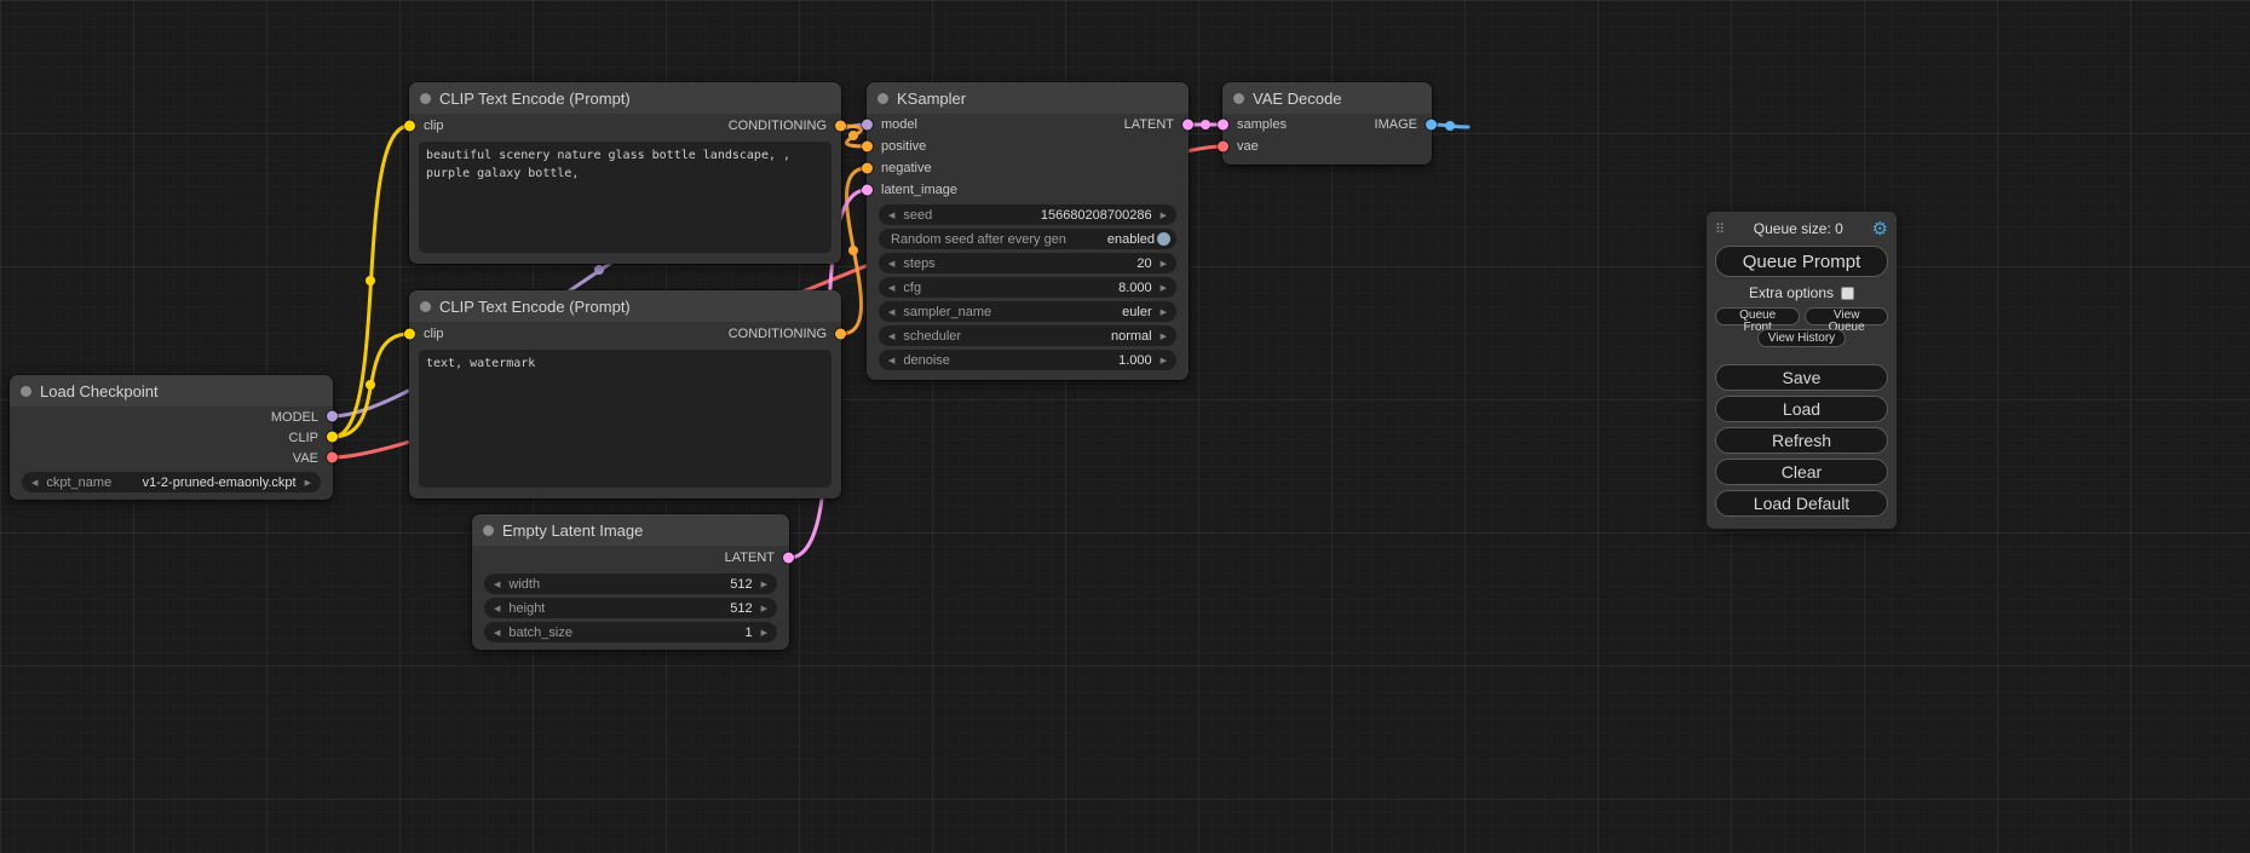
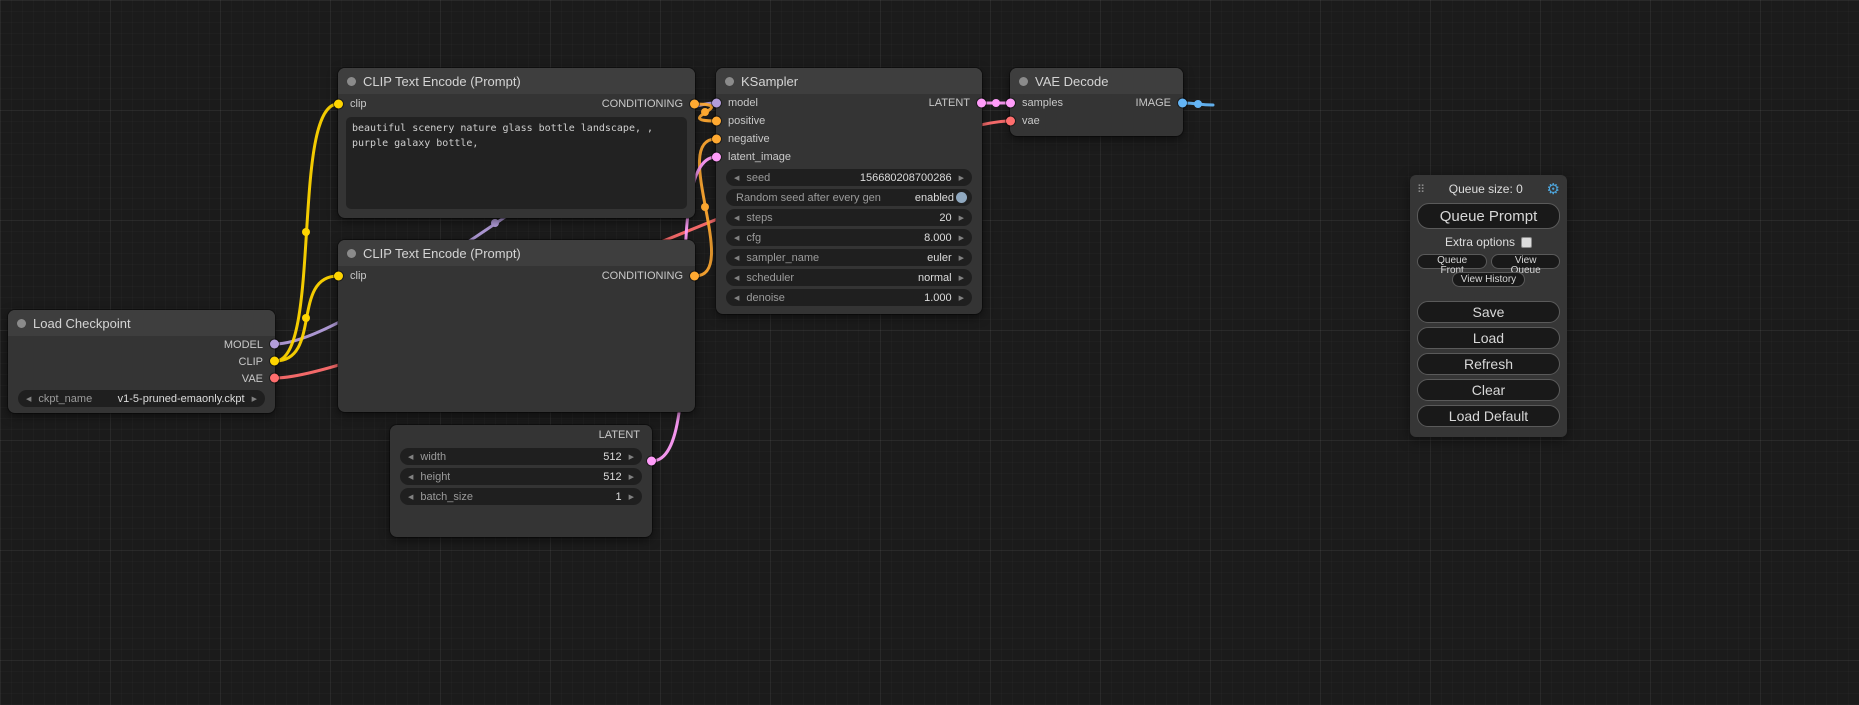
  Load Checkpoint
  MODEL
  CLIP
  VAE
  ckpt_name
- v1-2-pruned-emaonly.ckpt
+ v1-5-pruned-emaonly.ckpt
  CLIP Text Encode (Prompt)
  clip
  CONDITIONING
  beautiful scenery nature glass bottle landscape, , purple galaxy bottle,
  CLIP Text Encode (Prompt)
  clip
  CONDITIONING
- text, watermark
- Empty Latent Image
  LATENT
  width
  512
  height
  512
  batch_size
  1
  KSampler
  model
  LATENT
  positive
  negative
  latent_image
  seed
  156680208700286
  Random seed after every gen
  enabled
  steps
  20
  cfg
  8.000
  sampler_name
  euler
  scheduler
  normal
  denoise
  1.000
  VAE Decode
  samples
  IMAGE
  vae
  ⠿
  Queue size: 0
  ⚙
  Queue Prompt
  Extra options
  Queue Front
  View Queue
  View History
  Save
  Load
  Refresh
  Clear
  Load Default
